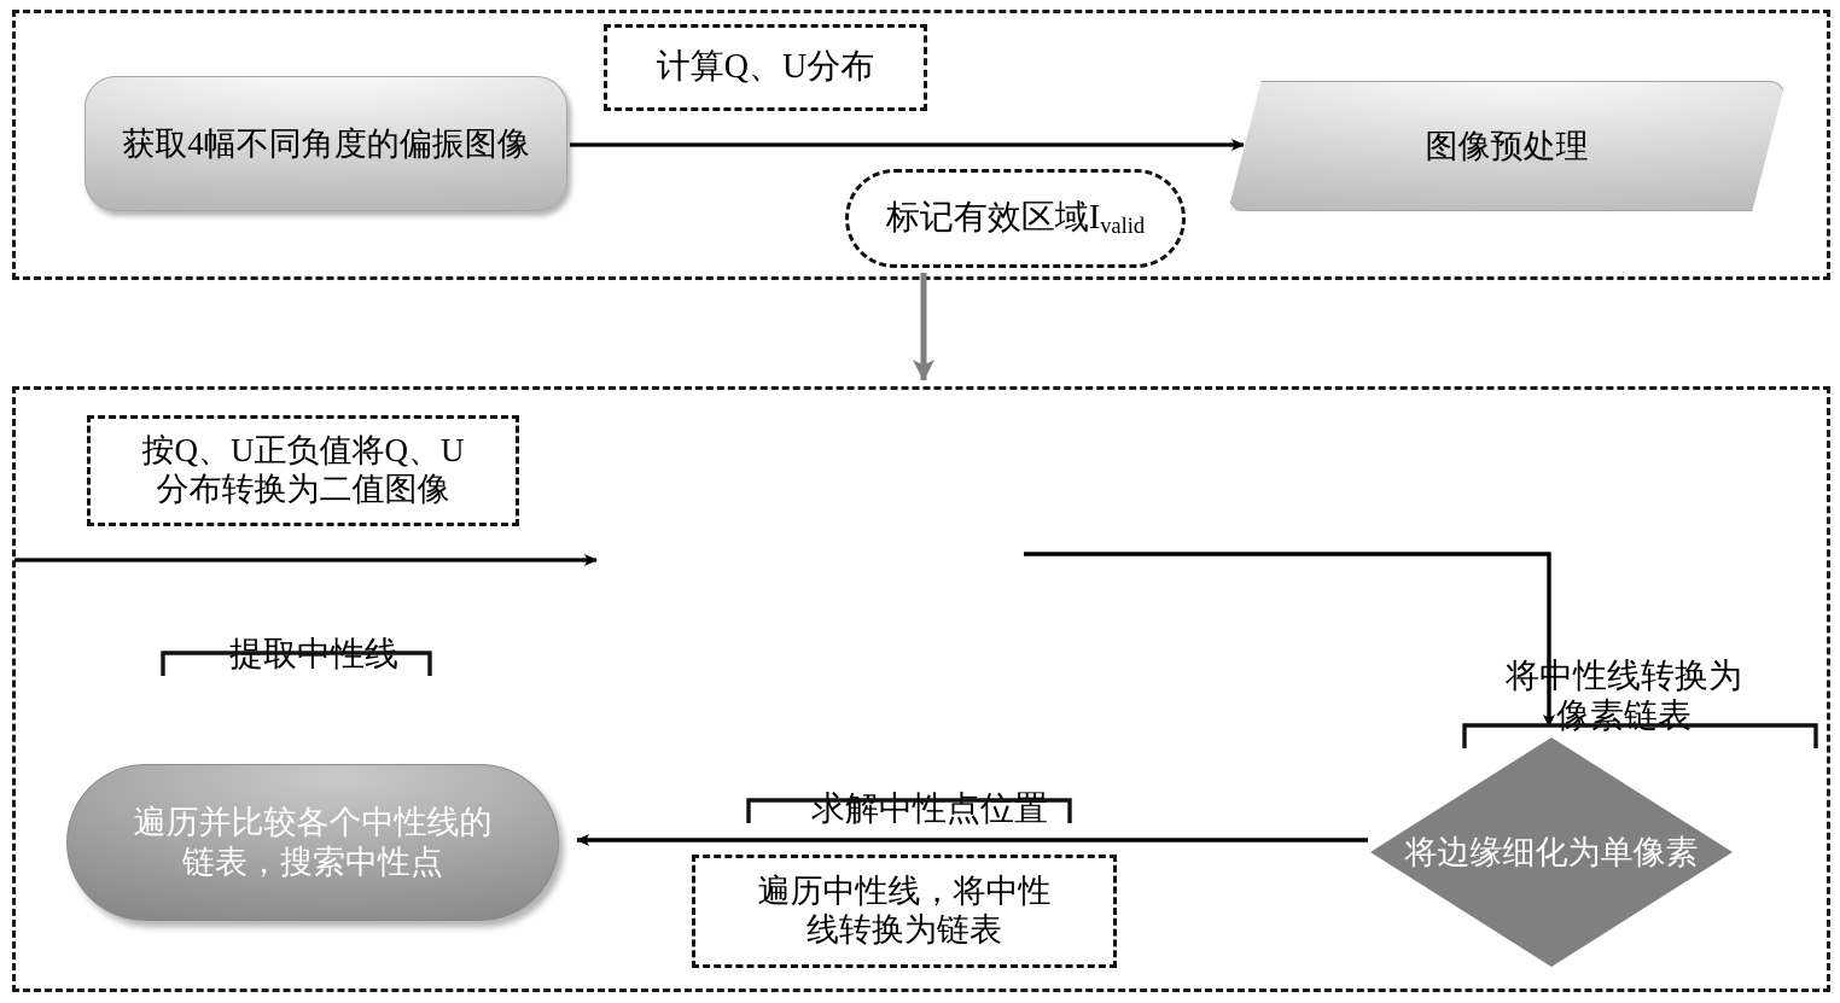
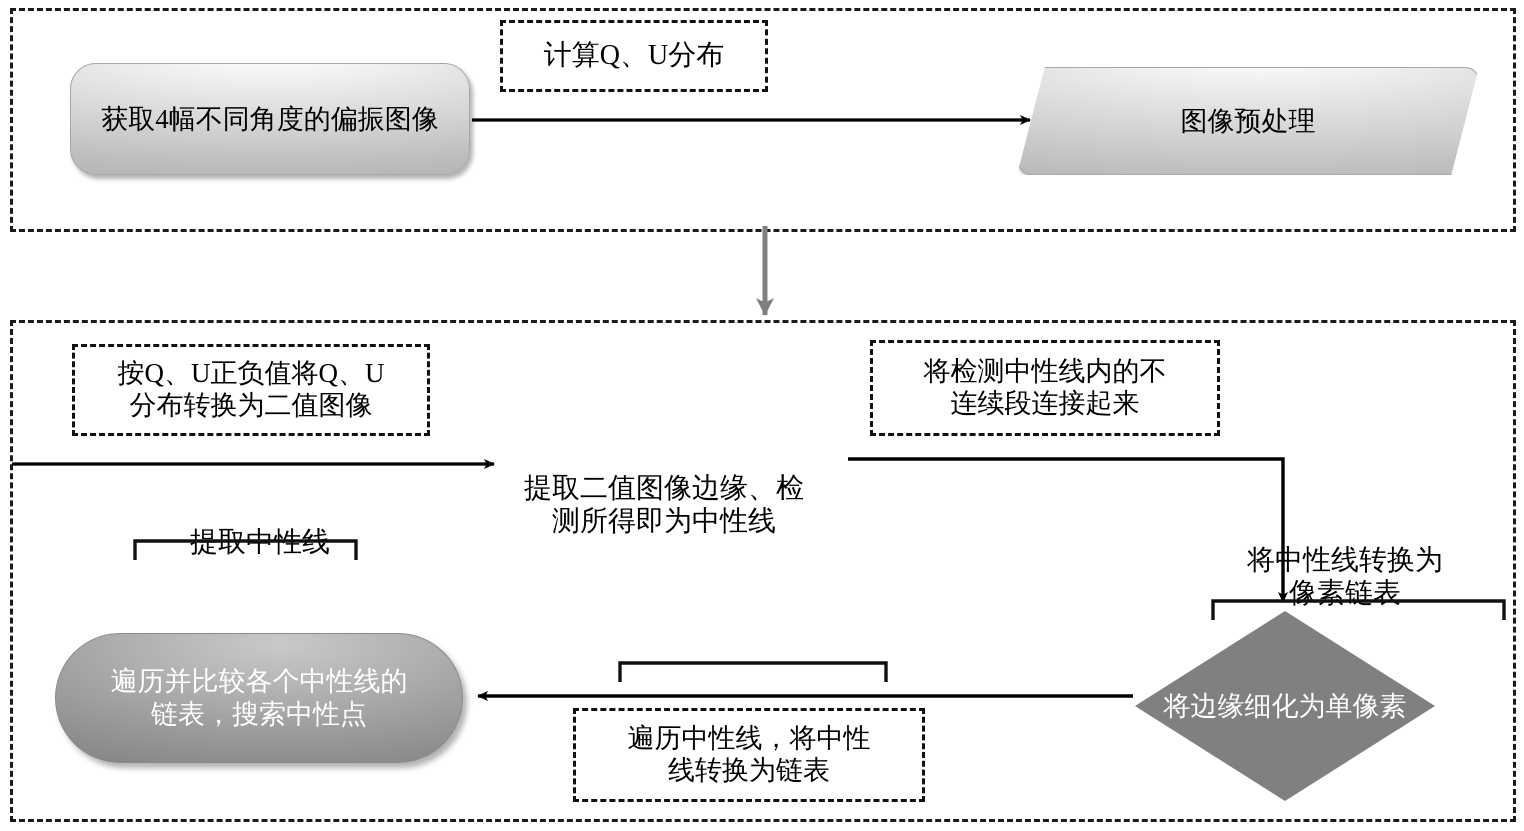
  获取4幅不同角度的偏振图像
  图像预处理
  计算Q、U分布
- 标记有效区域Ivalid
  按Q、U正负值将Q、U
  分布转换为二值图像
+ 提取二值图像边缘、检
+ 测所得即为中性线
+ 将检测中性线内的不
+ 连续段连接起来
  将中性线转换为
  像素链表
  将边缘细化为单像素
- 求解中性点位置
  遍历中性线，将中性
  线转换为链表
  遍历并比较各个中性线的
  链表，搜索中性点
